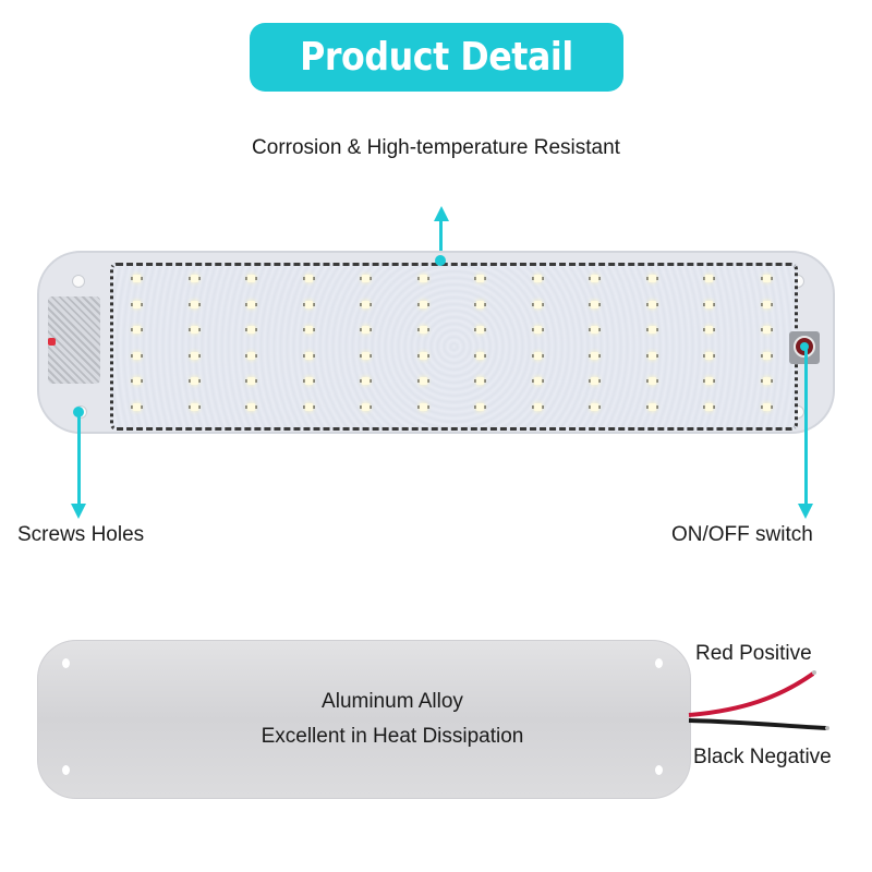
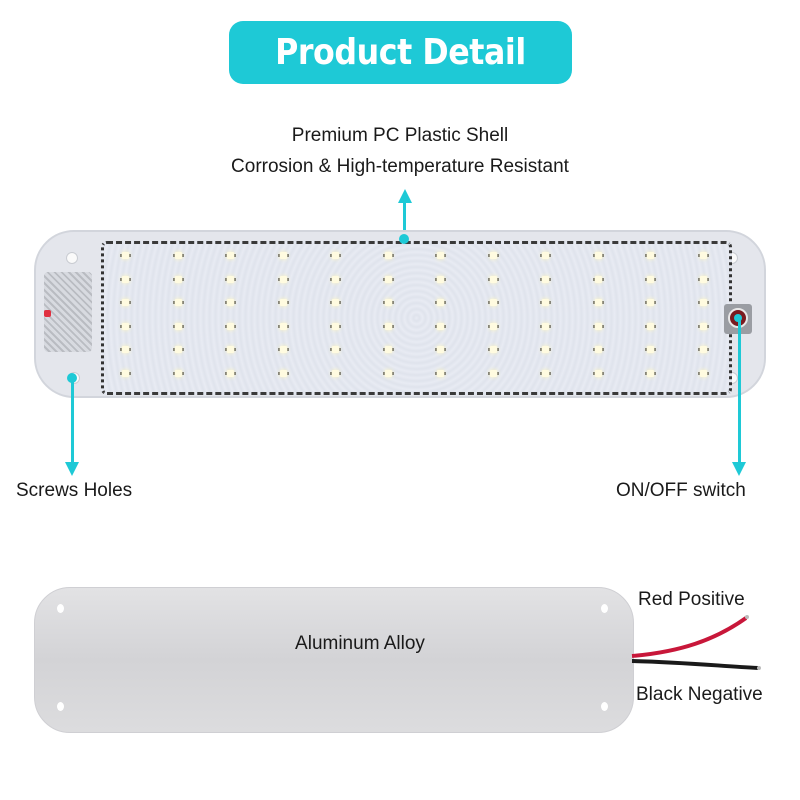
  Product Detail
+ Premium PC Plastic Shell
  Corrosion & High-temperature Resistant
  Screws Holes
  ON/OFF switch
  Aluminum Alloy
- Excellent in Heat Dissipation
  Red Positive
  Black Negative
